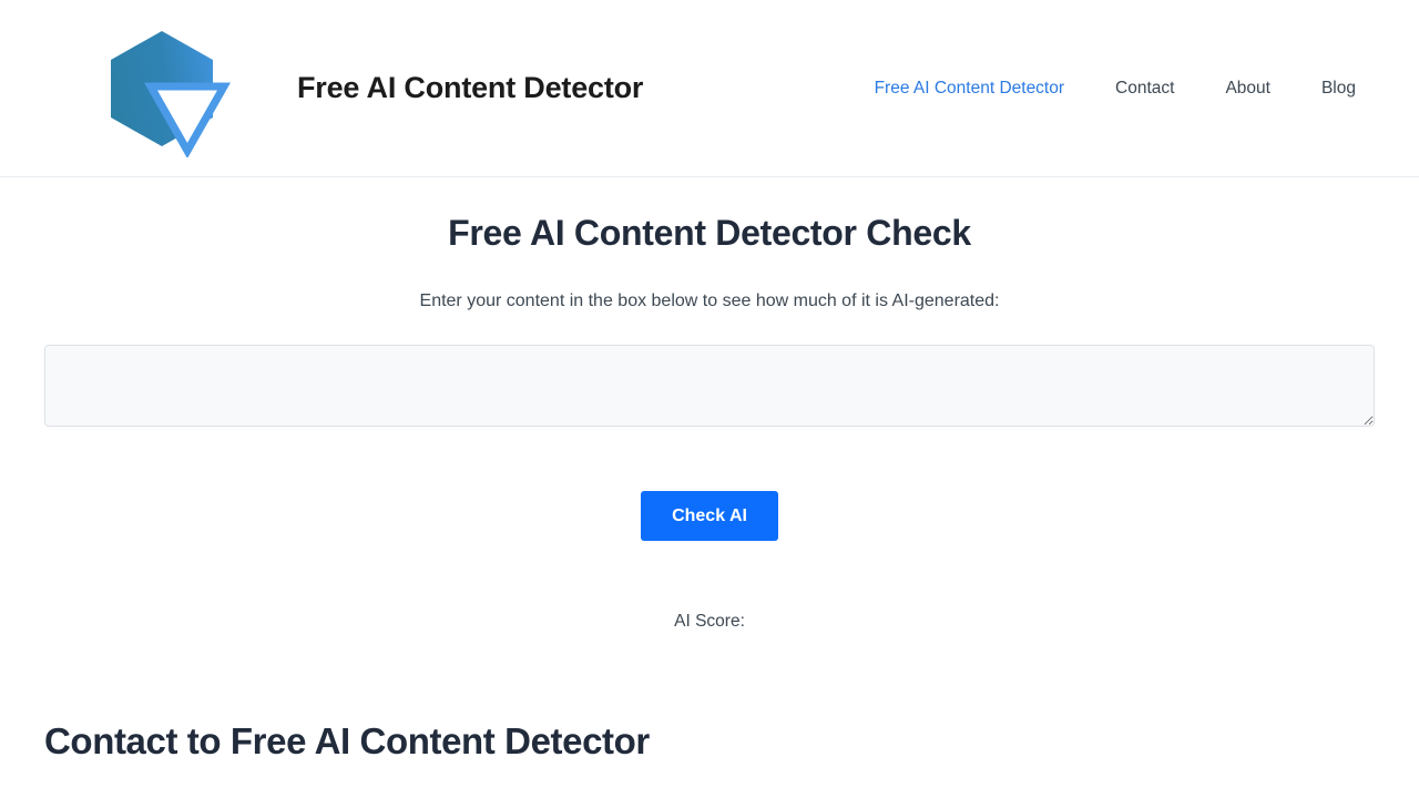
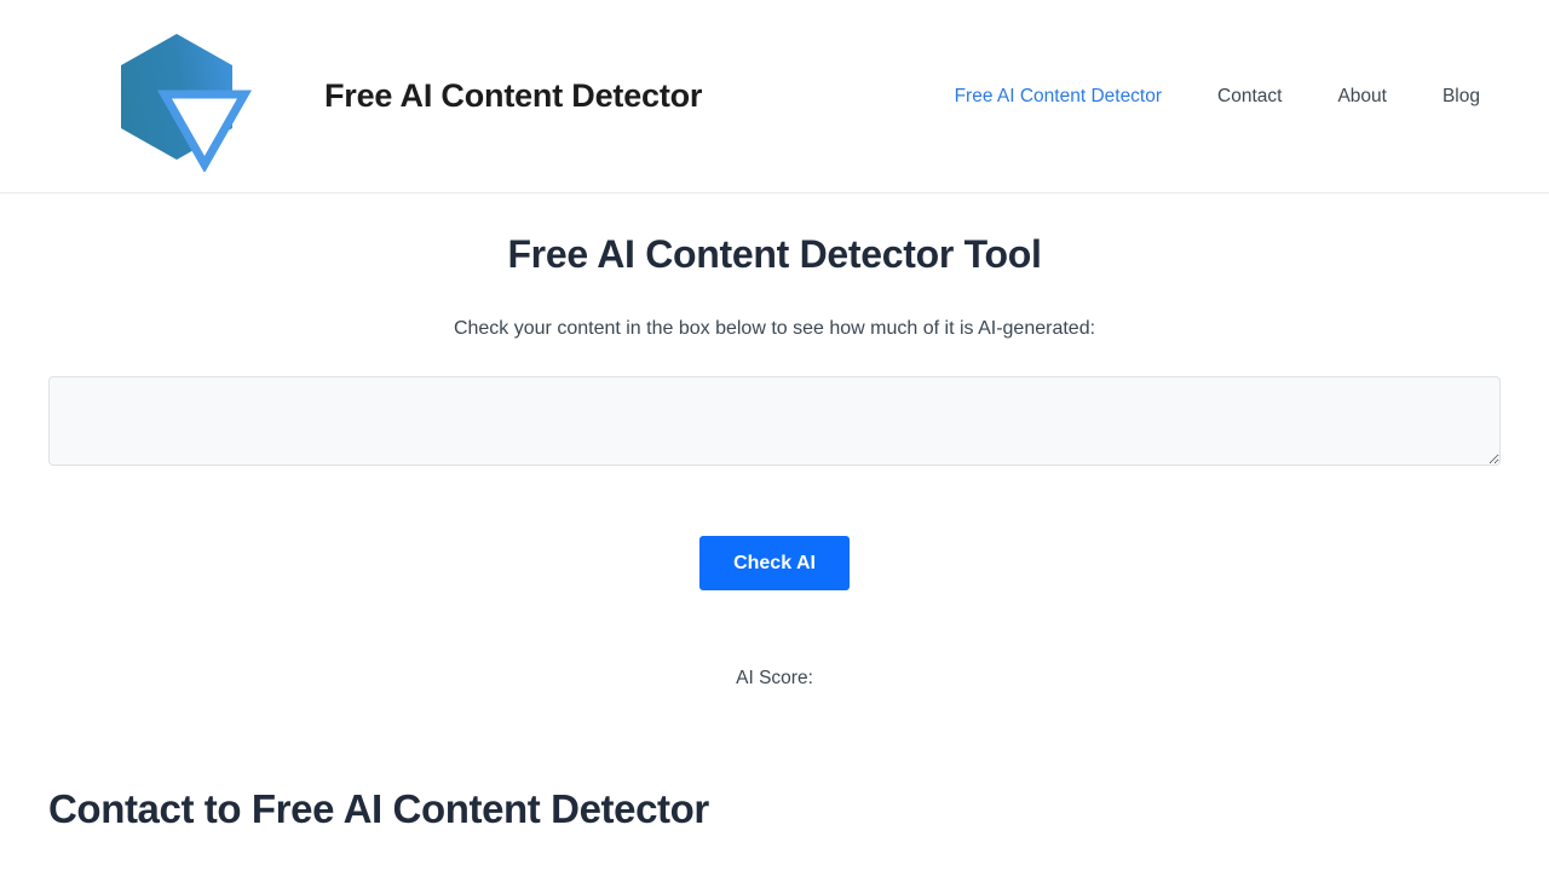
  Free AI Content Detector
  Free AI Content Detector
  Contact
  About
  Blog
- Free AI Content Detector Check
+ Free AI Content Detector Tool
- Enter your content in the box below to see how much of it is AI-generated:
+ Check your content in the box below to see how much of it is AI-generated:
  Check AI
  AI Score:
  Contact to Free AI Content Detector
